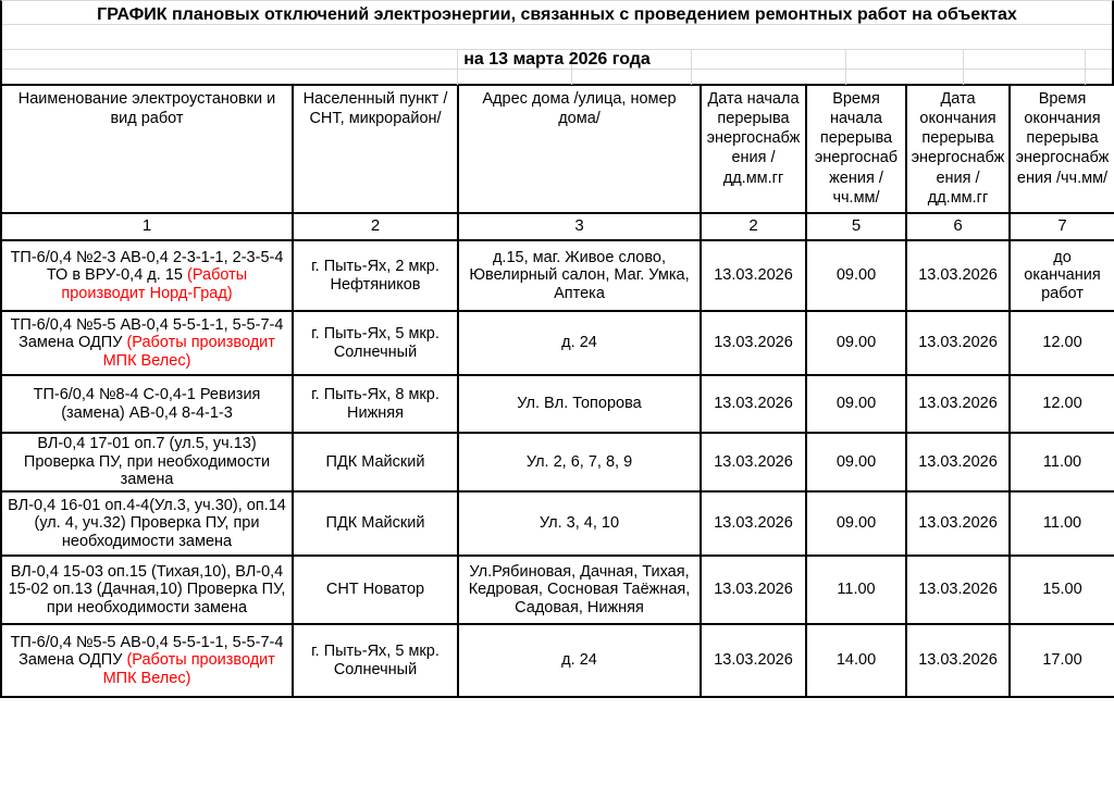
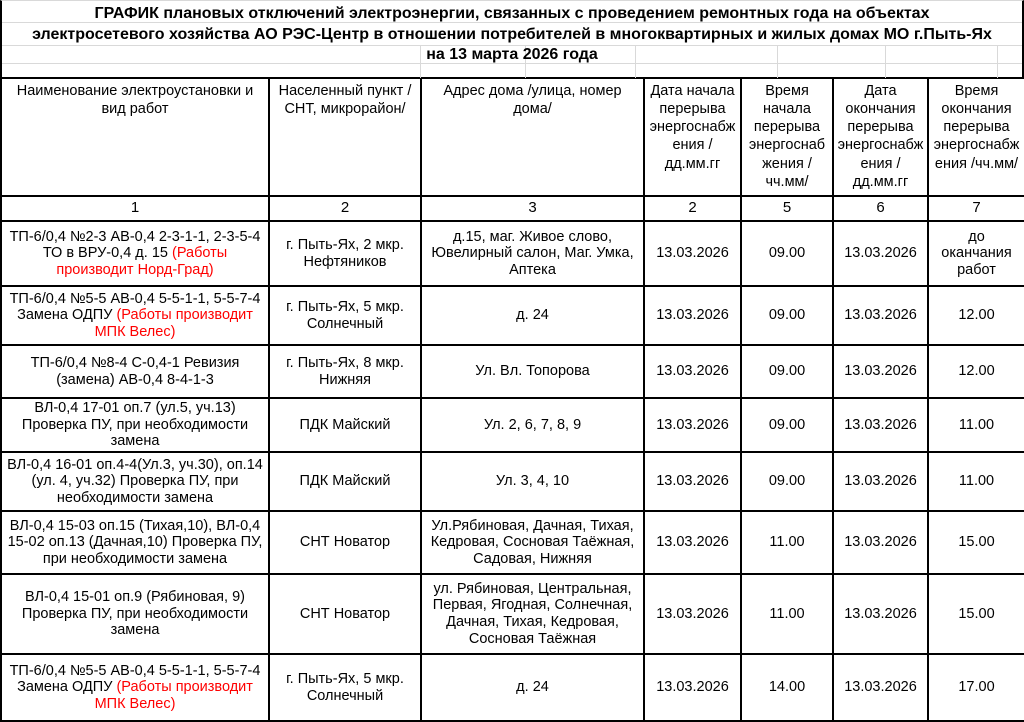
- ГРАФИК плановых отключений электроэнергии, связанных с проведением ремонтных работ на объектах
+ ГРАФИК плановых отключений электроэнергии, связанных с проведением ремонтных года на объектах
+ электросетевого хозяйства АО РЭС-Центр в отношении потребителей в многоквартирных и жилых домах МО г.Пыть-Ях
  на 13 марта 2026 года
  Наименование электроустановки и вид работ	Населенный пункт /СНТ, микрорайон/	Адрес дома /улица, номер дома/	Дата начала перерыва энергоснабжения /дд.мм.гг	Время начала перерыва энергоснабжения /чч.мм/	Дата окончания перерыва энергоснабжения /дд.мм.гг	Время окончания перерыва энергоснабжения /чч.мм/
  1	2	3	2	5	6	7
  ТП-6/0,4 №2-3 АВ-0,4 2-3-1-1, 2-3-5-4 ТО в ВРУ-0,4 д. 15 (Работы производит Норд-Град)	г. Пыть-Ях, 2 мкр. Нефтяников	д.15, маг. Живое слово, Ювелирный салон, Маг. Умка, Аптека	13.03.2026	09.00	13.03.2026	до оканчания работ
  ТП-6/0,4 №5-5 АВ-0,4 5-5-1-1, 5-5-7-4 Замена ОДПУ (Работы производит МПК Велес)	г. Пыть-Ях, 5 мкр. Солнечный	д. 24	13.03.2026	09.00	13.03.2026	12.00
  ТП-6/0,4 №8-4 С-0,4-1 Ревизия (замена) АВ-0,4 8-4-1-3	г. Пыть-Ях, 8 мкр. Нижняя	Ул. Вл. Топорова	13.03.2026	09.00	13.03.2026	12.00
  ВЛ-0,4 17-01 оп.7 (ул.5, уч.13) Проверка ПУ, при необходимости замена	ПДК Майский	Ул. 2, 6, 7, 8, 9	13.03.2026	09.00	13.03.2026	11.00
  ВЛ-0,4 16-01 оп.4-4(Ул.3, уч.30), оп.14 (ул. 4, уч.32) Проверка ПУ, при необходимости замена	ПДК Майский	Ул. 3, 4, 10	13.03.2026	09.00	13.03.2026	11.00
  ВЛ-0,4 15-03 оп.15 (Тихая,10), ВЛ-0,4 15-02 оп.13 (Дачная,10) Проверка ПУ, при необходимости замена	СНТ Новатор	Ул.Рябиновая, Дачная, Тихая, Кедровая, Сосновая Таёжная, Садовая, Нижняя	13.03.2026	11.00	13.03.2026	15.00
+ ВЛ-0,4 15-01 оп.9 (Рябиновая, 9) Проверка ПУ, при необходимости замена	СНТ Новатор	ул. Рябиновая, Центральная, Первая, Ягодная, Солнечная, Дачная, Тихая, Кедровая, Сосновая Таёжная	13.03.2026	11.00	13.03.2026	15.00
  ТП-6/0,4 №5-5 АВ-0,4 5-5-1-1, 5-5-7-4 Замена ОДПУ (Работы производит МПК Велес)	г. Пыть-Ях, 5 мкр. Солнечный	д. 24	13.03.2026	14.00	13.03.2026	17.00
